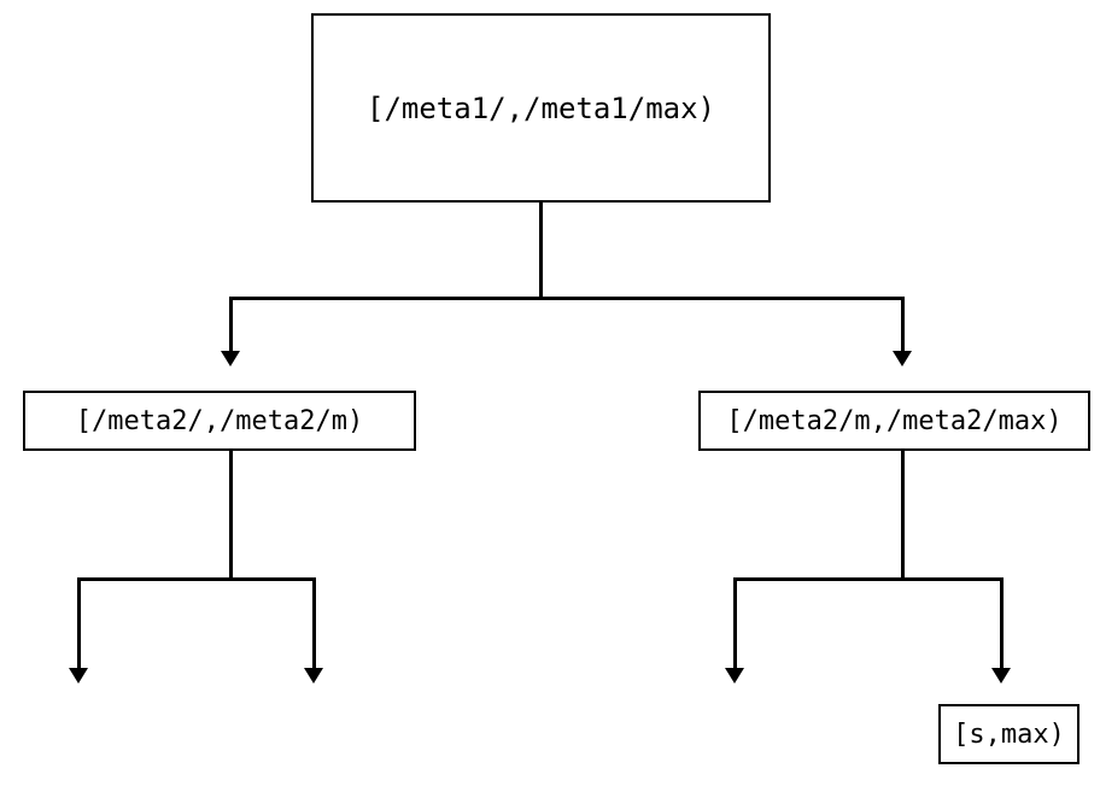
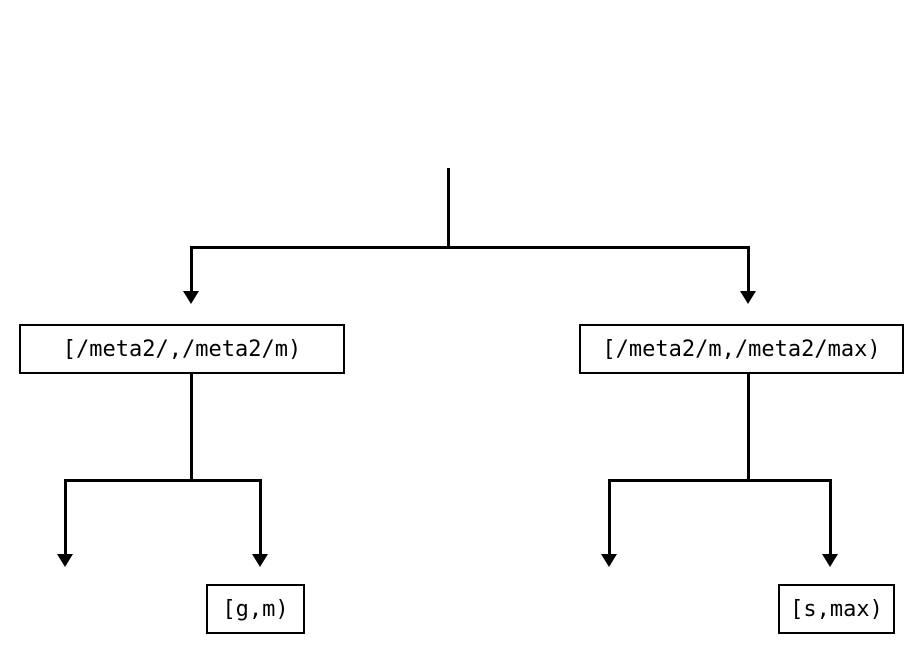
- [/meta1/,/meta1/max)
  [/meta2/,/meta2/m)
  [/meta2/m,/meta2/max)
+ [g,m)
  [s,max)
